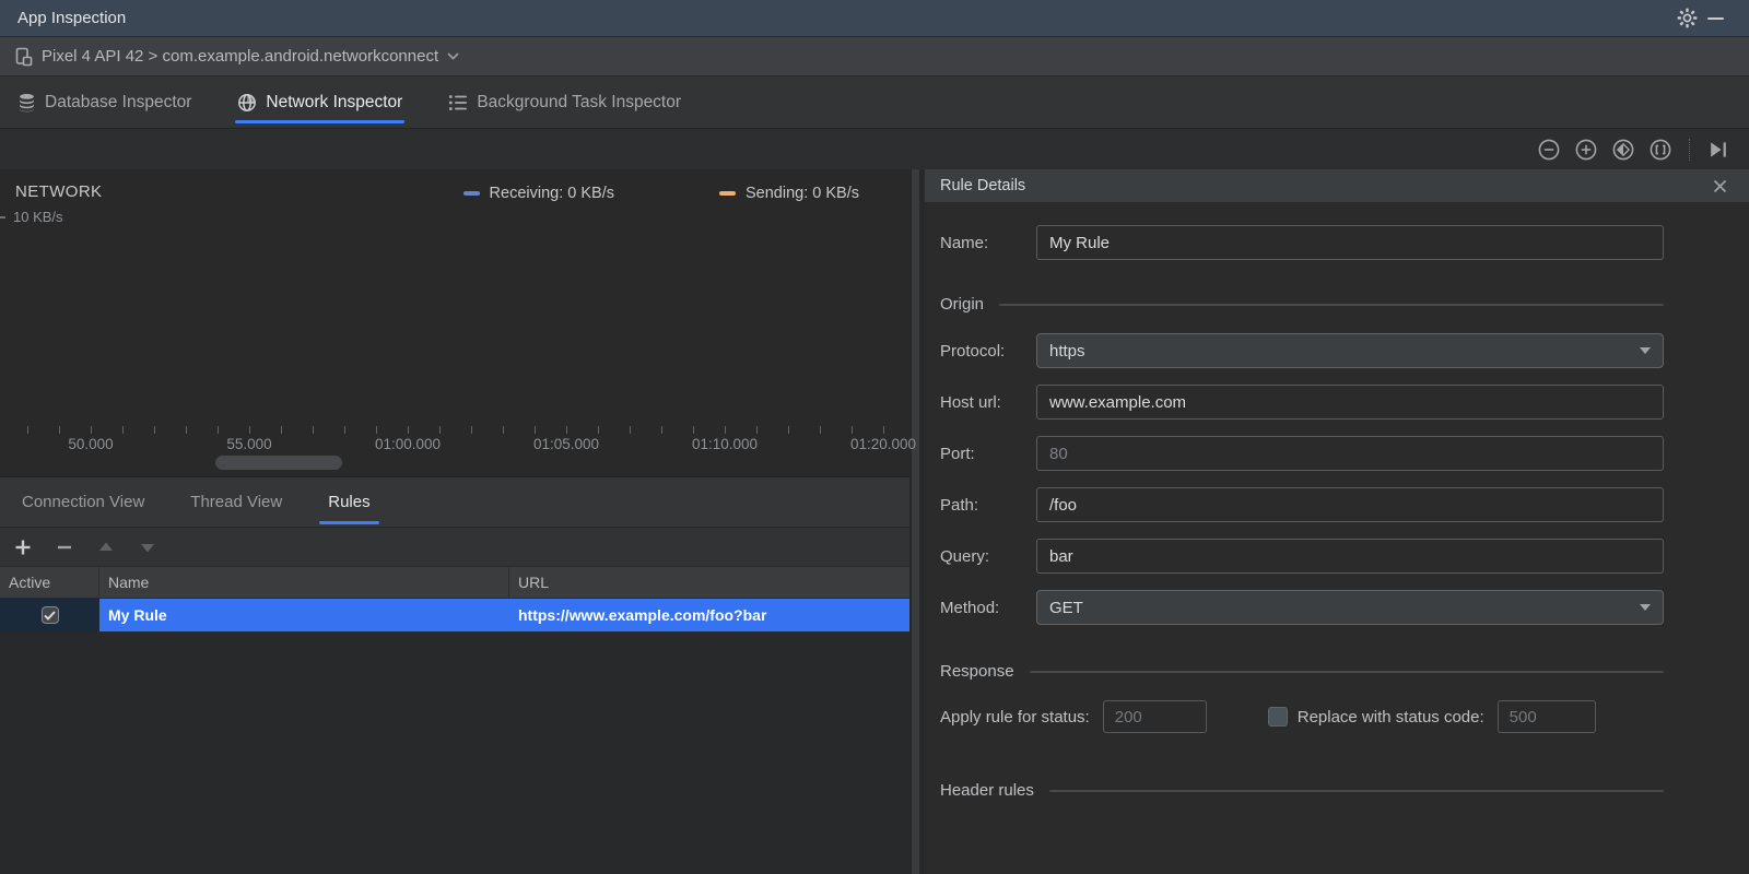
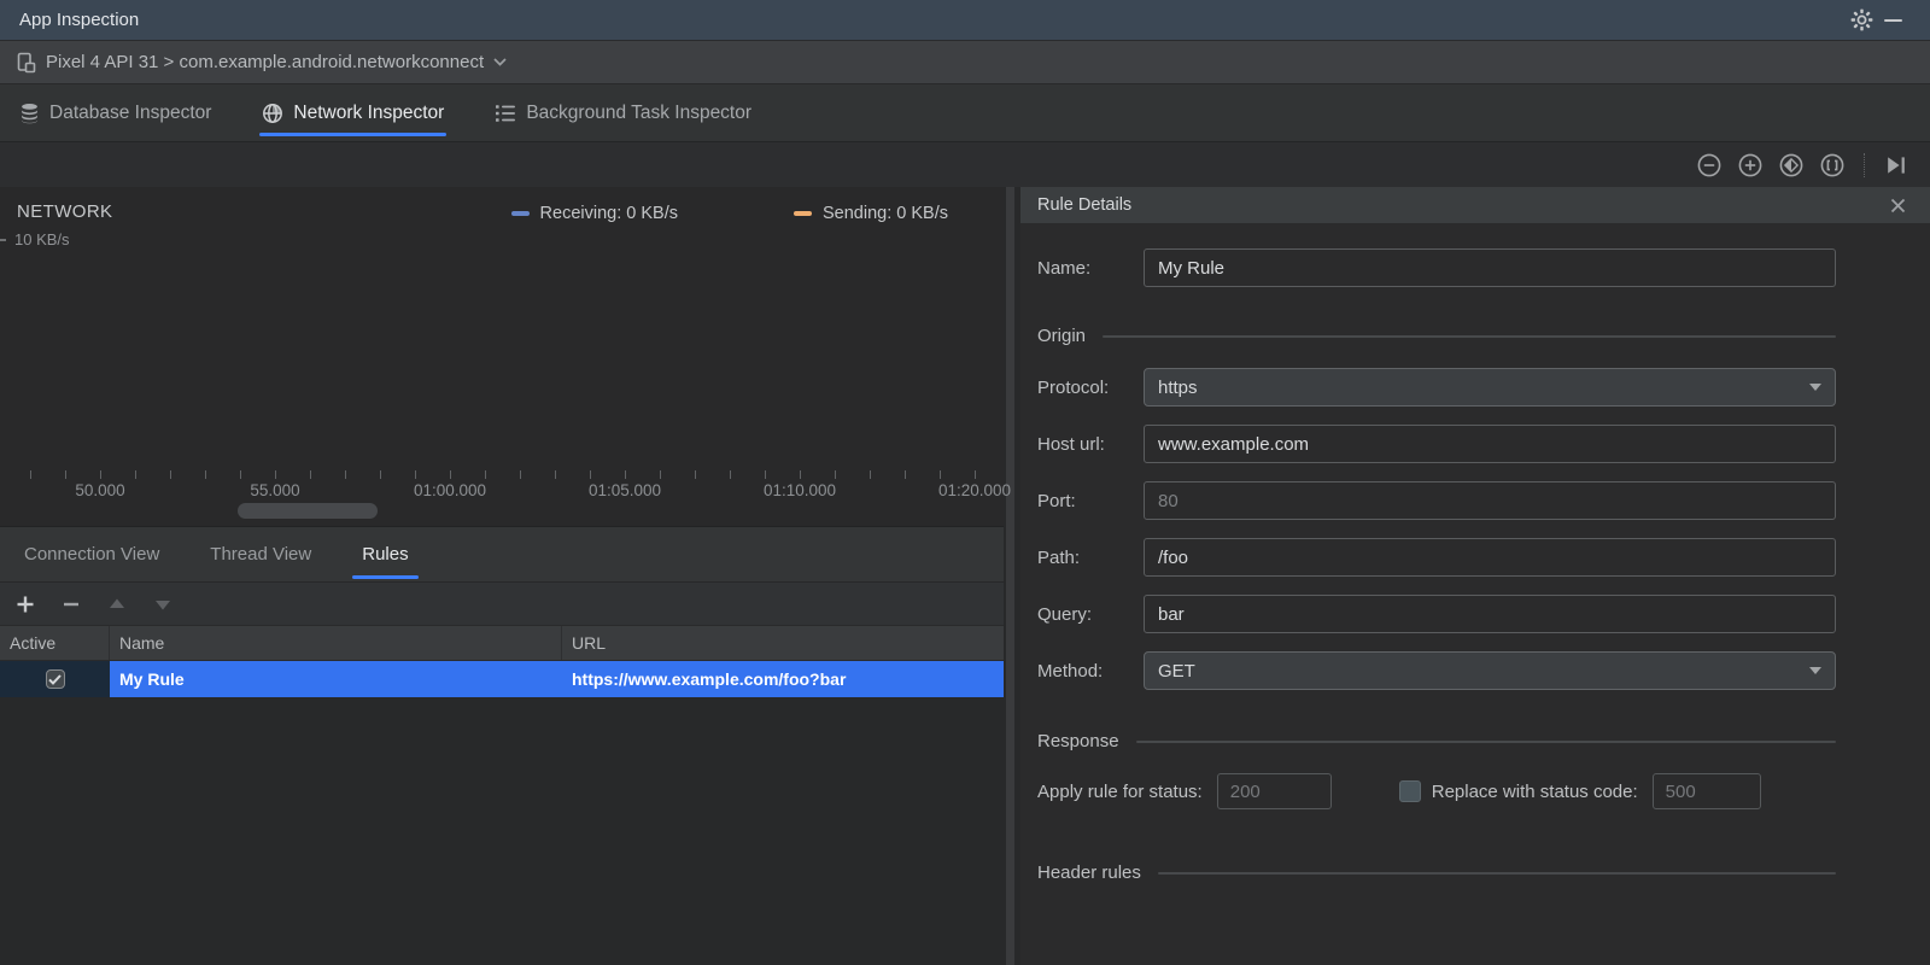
  App Inspection
- Pixel 4 API 42 > com.example.android.networkconnect
+ Pixel 4 API 31 > com.example.android.networkconnect
  Database Inspector
  Network Inspector
  Background Task Inspector
  NETWORK
  10 KB/s
  Receiving: 0 KB/s
  Sending: 0 KB/s
  50.000
  55.000
  01:00.000
  01:05.000
  01:10.000
  01:20.000
  Connection View
  Thread View
  Rules
  Active
  Name
  URL
  My Rule
  https://www.example.com/foo?bar
  Rule Details
  Name:
  My Rule
  Origin
  Protocol:
  https
  Host url:
  www.example.com
  Port:
  80
  Path:
  /foo
  Query:
  bar
  Method:
  GET
  Response
  Apply rule for status:
  200
  Replace with status code:
  500
  Header rules
